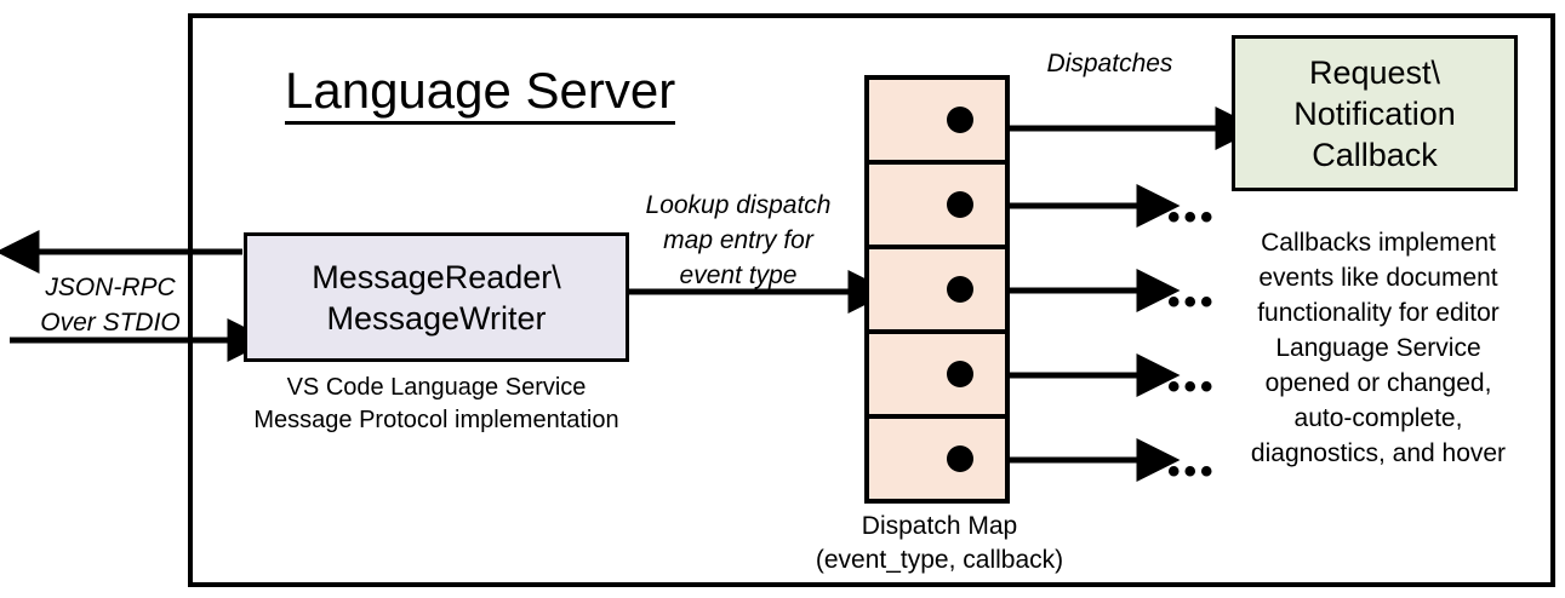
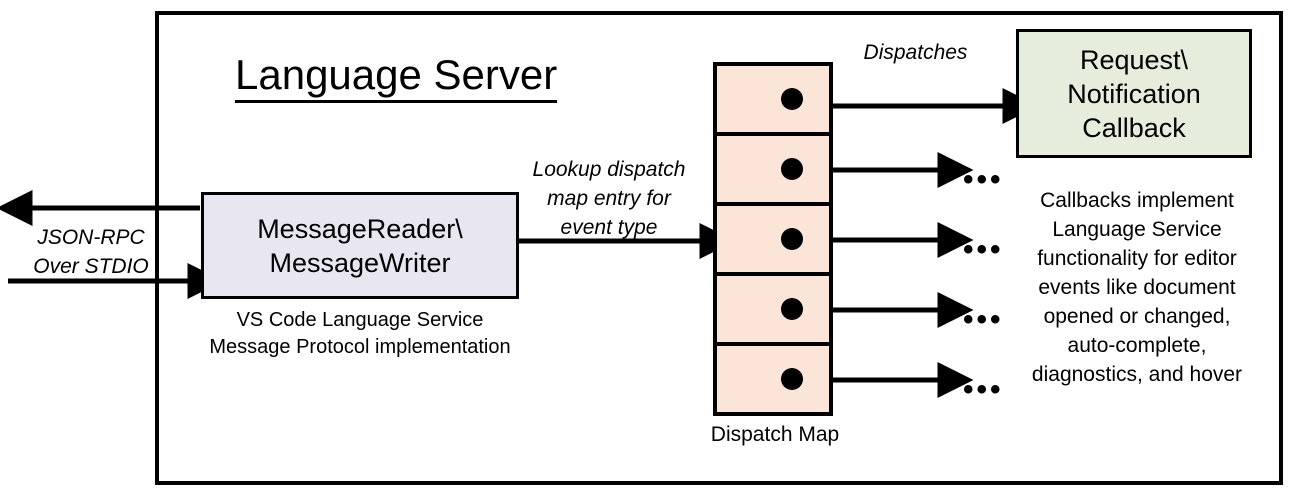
  Language Server
  MessageReader\
  MessageWriter
  VS Code Language Service
  Message Protocol implementation
  Dispatch Map
- (event_type, callback)
  Request\
  Notification
  Callback
  Callbacks implement
- events like document
+ Language Service
  functionality for editor
- Language Service
+ events like document
  opened or changed,
  auto-complete,
  diagnostics, and hover
  JSON-RPC
  Over STDIO
  Lookup dispatch
  map entry for
  event type
  Dispatches
  •••
  •••
  •••
  •••
